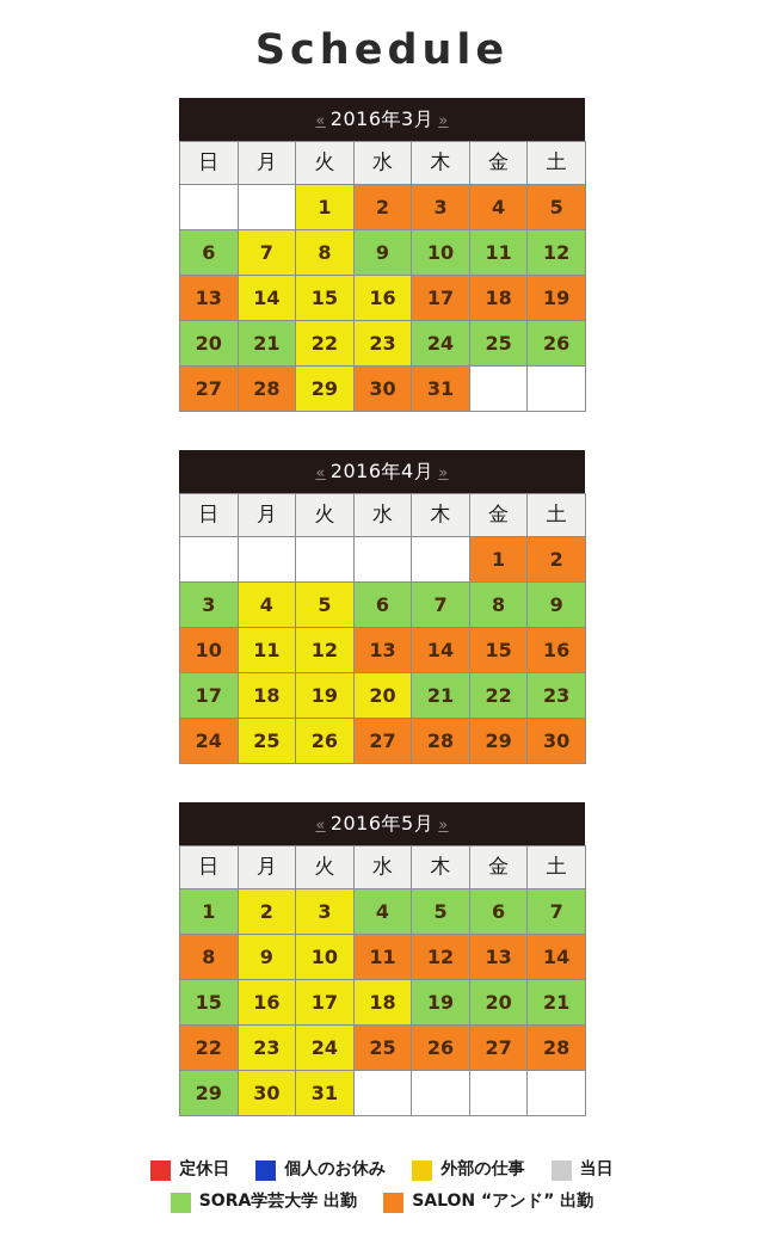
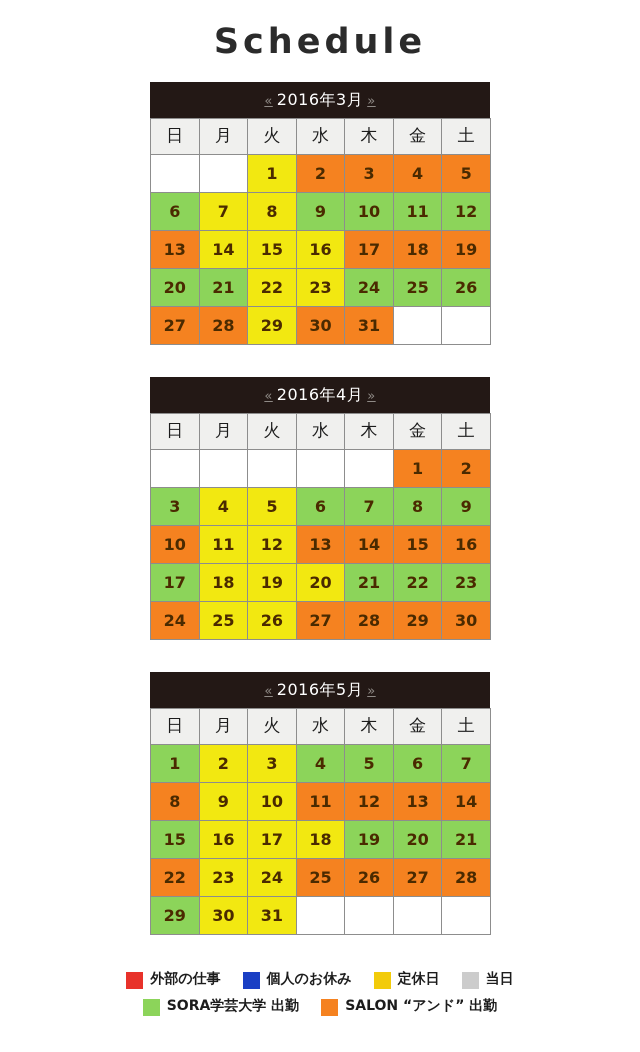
  Schedule
  « 2016年3月 »
  日	月	火	水	木	金	土
  		1	2	3	4	5
  6	7	8	9	10	11	12
  13	14	15	16	17	18	19
  20	21	22	23	24	25	26
  27	28	29	30	31
  « 2016年4月 »
  日	月	火	水	木	金	土
  					1	2
  3	4	5	6	7	8	9
  10	11	12	13	14	15	16
  17	18	19	20	21	22	23
  24	25	26	27	28	29	30
  « 2016年5月 »
  日	月	火	水	木	金	土
  1	2	3	4	5	6	7
  8	9	10	11	12	13	14
  15	16	17	18	19	20	21
  22	23	24	25	26	27	28
  29	30	31
- 定休日
+ 外部の仕事
  個人のお休み
- 外部の仕事
+ 定休日
  当日
  SORA学芸大学 出勤
  SALON “アンド” 出勤
